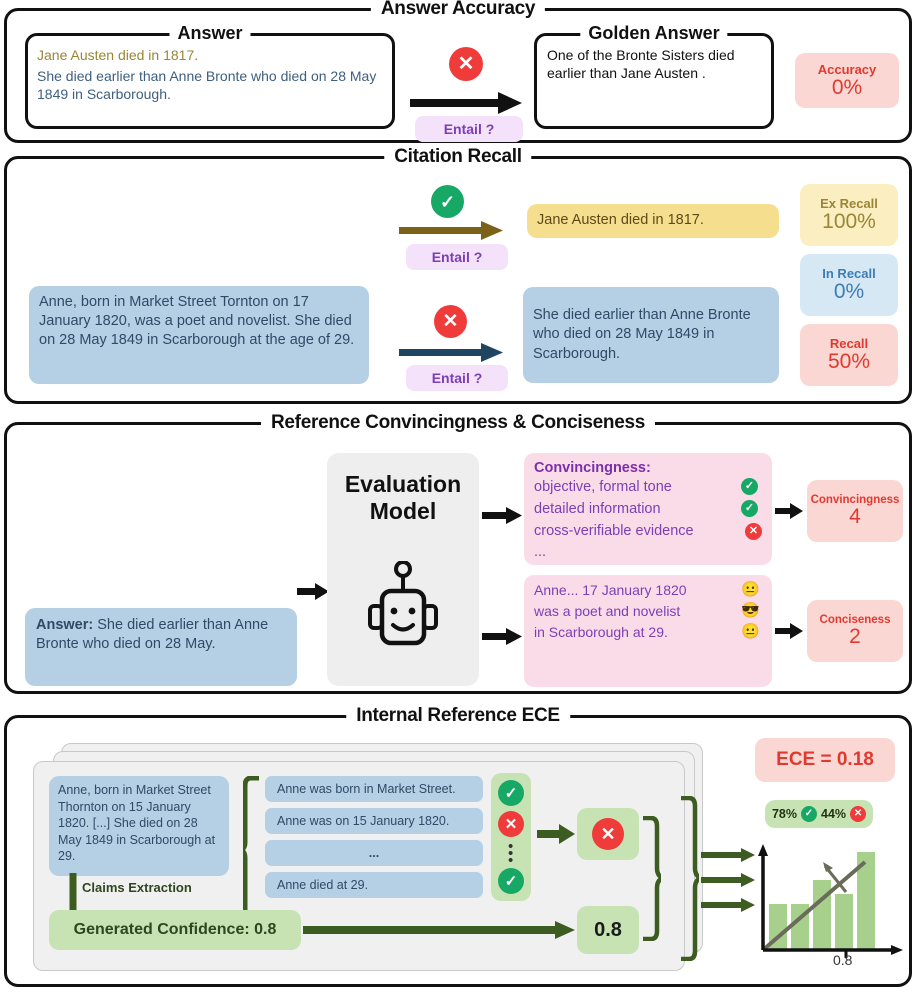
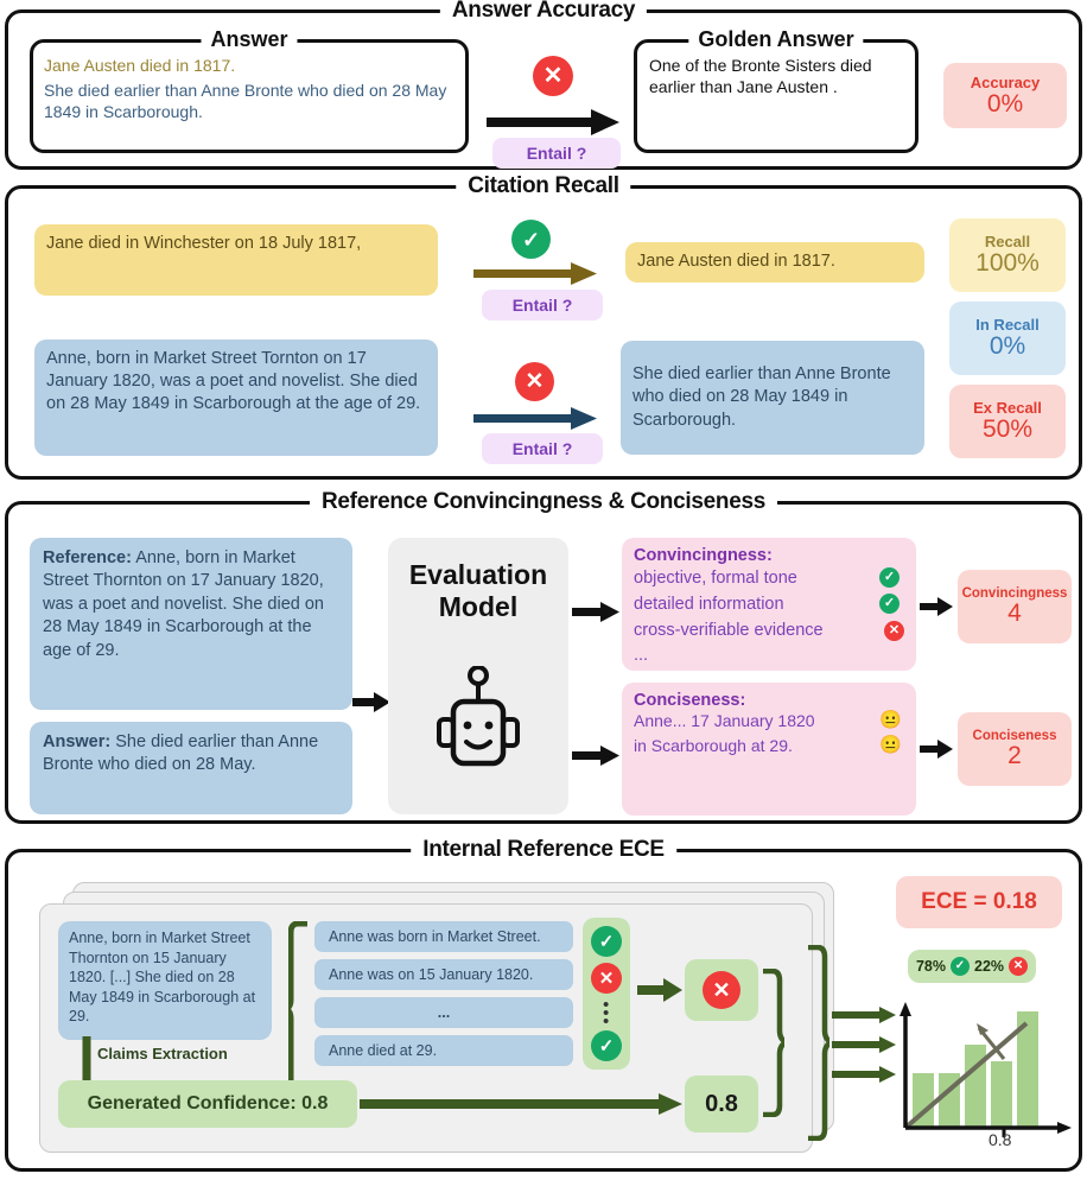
  Answer Accuracy
  Answer
  Jane Austen died in 1817.
  She died earlier than Anne Bronte who died on 28 May 1849 in Scarborough.
  ✕
  Entail ?
  Golden Answer
  One of the Bronte Sis­ters died earlier than Jane Austen .
  Accuracy
  0%
  Citation Recall
+ Jane died in Winchester on 18 July 1817,
  ✓
  Entail ?
  Jane Austen died in 1817.
  Anne, born in Market Street Tornton on 17 January 1820, was a poet and novelist. She died on 28 May 1849 in Scarborough at the age of 29.
  ✕
  Entail ?
  She died earlier than Anne Bronte who died on 28 May 1849 in Scarborough.
- Ex Recall
+ Recall
  100%
  In Recall
  0%
- Recall
+ Ex Recall
  50%
  Reference Convincingness & Conciseness
+ Reference: Anne, born in Market Street Thornton on 17 January 1820, was a poet and novelist. She died on 28 May 1849 in Scarbo­rough at the age of 29.
  Answer: She died earlier than Anne Bronte who died on 28 May.
  Evaluation
  Model
  Convincingness:
  objective, formal tone
  ✓
  detailed information
  ✓
  cross-verifiable evidence
  ✕
  ...
+ Conciseness:
  Anne... 17 January 1820
  😐
- was a poet and novelist
- 😎
  in Scarborough at 29.
  😐
  Convincingness
  4
  Conciseness
  2
  Internal Reference ECE
  Anne, born in Market Street Thornton on 15 January 1820. [...] She died on 28 May 1849 in Scarborough at 29.
  Claims Extraction
  Anne was born in Market Street.
  Anne was on 15 January 1820.
  ...
  Anne died at 29.
  ✓
  ✕
  •
  •
  •
  ✓
  ✕
  Generated Confidence: 0.8
  0.8
  ECE = 0.18
  78%
  ✓
- 44%
+ 22%
  ✕
  0.8
